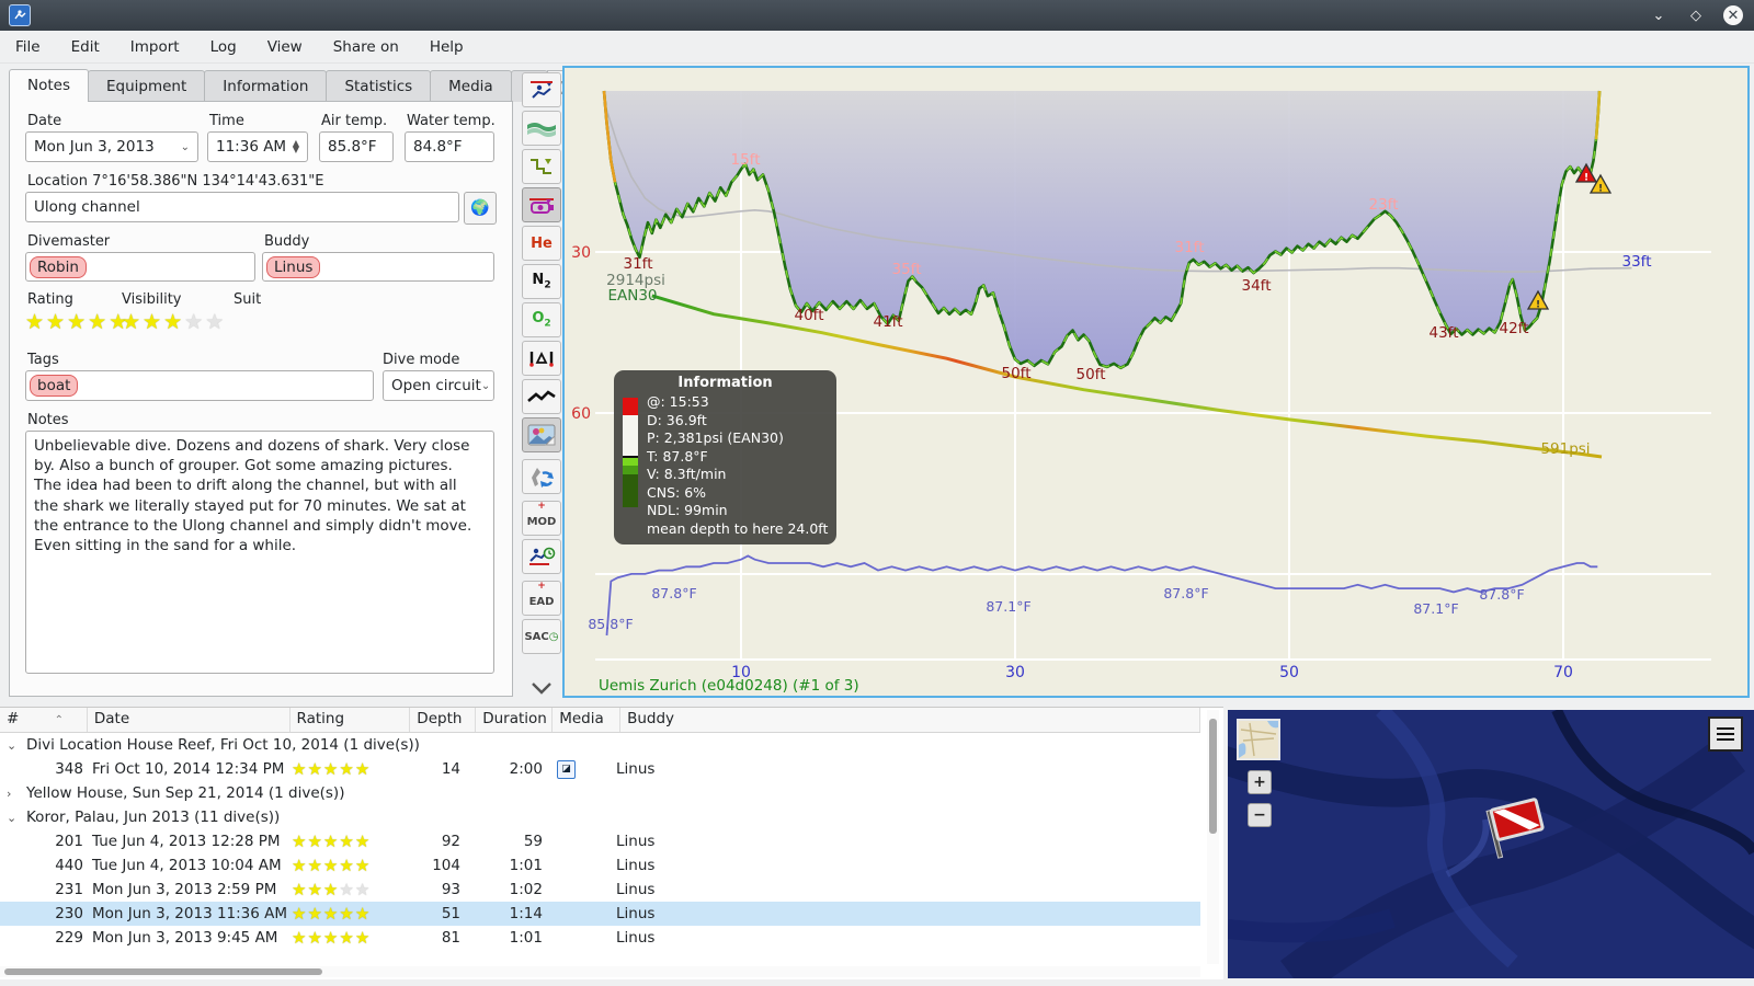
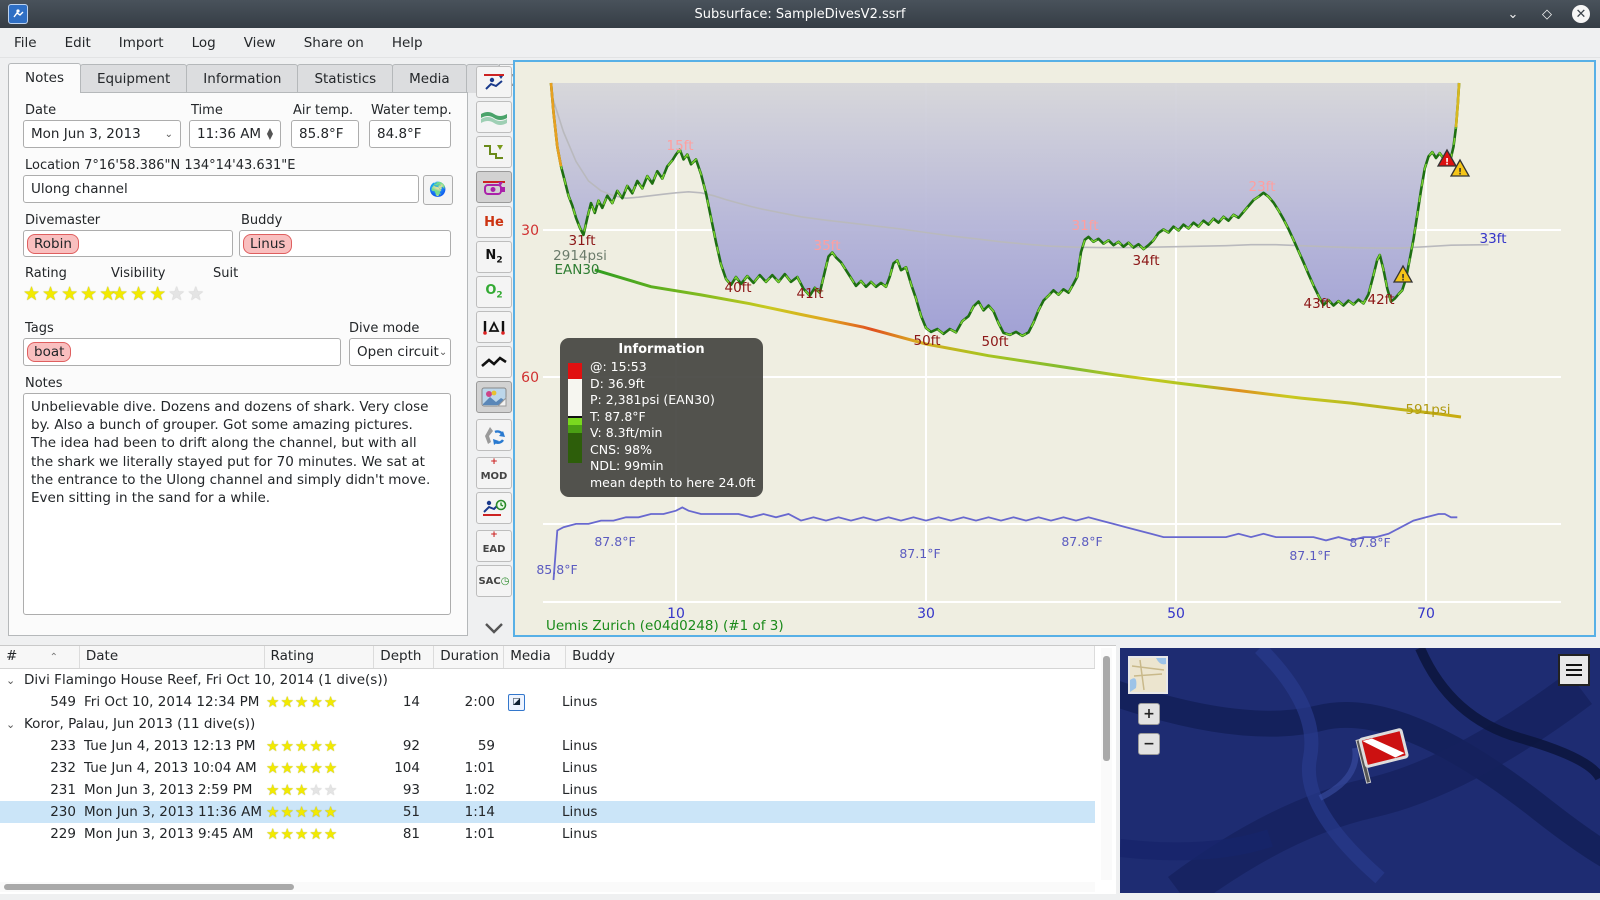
+ Subsurface: SampleDivesV2.ssrf
  ⌄
  ◇
  ✕
  File
  Edit
  Import
  Log
  View
  Share on
  Help
  Notes
  Equipment
  Information
  Statistics
  Media
  Date
  Mon Jun 3, 2013
  ⌄
  Time
  11:36 AM
  ▲
  ▼
  Air temp.
  85.8°F
  Water temp.
  84.8°F
  Location 7°16'58.386"N 134°14'43.631"E
  Ulong channel
  🌍
  Divemaster
  Robin
  Buddy
  Linus
  Rating
  ★★★★★
  Visibility
  ★★★★★
  Suit
  Tags
  boat
  Dive mode
  Open circuit
  ⌄
  Notes
  He
  N2
  O2
  +
  MOD
  +
  EAD
  SAC◷
  !
  !
  !
  10
  30
  50
  70
  30
  60
  31ft
  2914psi
  EAN30
  15ft
  40ft
  41ft
  35ft
  50ft
  50ft
  31ft
  34ft
  23ft
  43ft
  42ft
  33ft
  591psi
  85.8°F
  87.8°F
  87.1°F
  87.8°F
  87.1°F
  87.8°F
  Uemis Zurich (e04d0248) (#1 of 3)
  Information
  @: 15:53
  D: 36.9ft
  P: 2,381psi (EAN30)
  T: 87.8°F
  V: 8.3ft/min
- CNS: 6%
+ CNS: 98%
  NDL: 99min
  mean depth to here 24.0ft
  # ⌃
  Date
  Rating
  Depth
  Duration
  Media
  Buddy
  ⌄
- Divi Location House Reef, Fri Oct 10, 2014 (1 dive(s))
+ Divi Flamingo House Reef, Fri Oct 10, 2014 (1 dive(s))
- 348
+ 549
  Fri Oct 10, 2014 12:34 PM
  ★★★★★
  14
  2:00
  ◪
  Linus
- ›
- Yellow House, Sun Sep 21, 2014 (1 dive(s))
  ⌄
  Koror, Palau, Jun 2013 (11 dive(s))
- 201
+ 233
- Tue Jun 4, 2013 12:28 PM
+ Tue Jun 4, 2013 12:13 PM
  ★★★★★
  92
  59
  Linus
- 440
+ 232
  Tue Jun 4, 2013 10:04 AM
  ★★★★★
  104
  1:01
  Linus
  231
  Mon Jun 3, 2013 2:59 PM
  ★★★★★
  93
  1:02
  Linus
  230
  Mon Jun 3, 2013 11:36 AM
  ★★★★★
  51
  1:14
  Linus
  229
  Mon Jun 3, 2013 9:45 AM
  ★★★★★
  81
  1:01
  Linus
  +
  −
